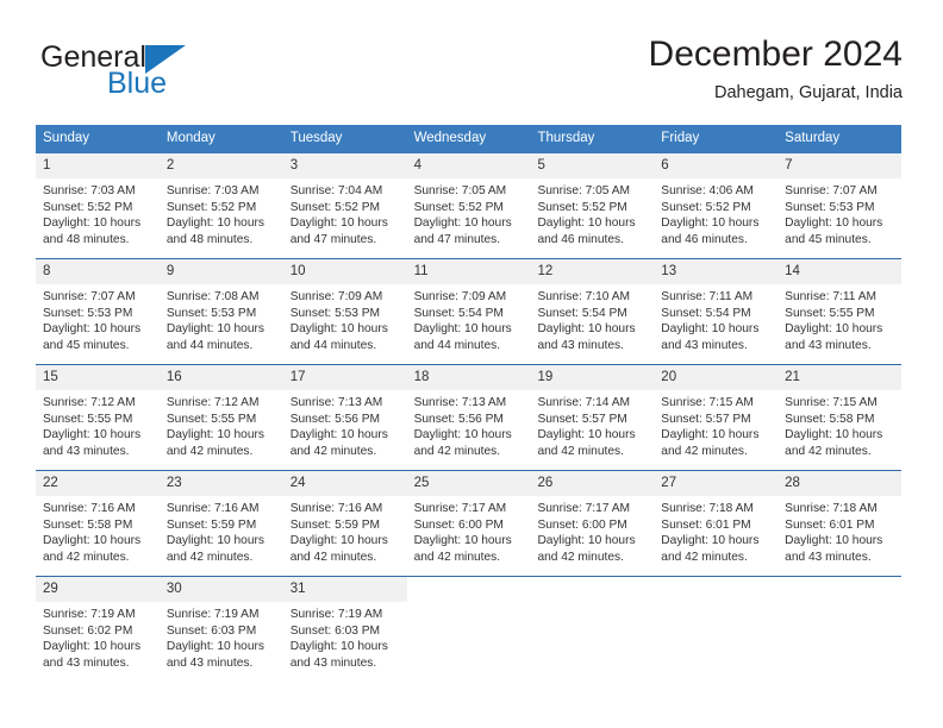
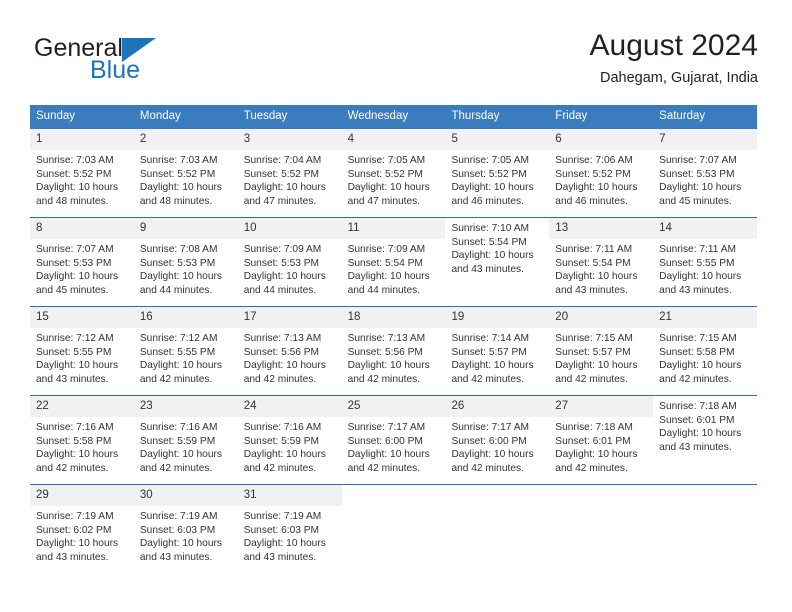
  General
  Blue
- December 2024
+ August 2024
  Dahegam, Gujarat, India
  Sunday
  Monday
  Tuesday
  Wednesday
  Thursday
  Friday
  Saturday
  1
  Sunrise: 7:03 AM
  Sunset: 5:52 PM
  Daylight: 10 hours
  and 48 minutes.
  2
  Sunrise: 7:03 AM
  Sunset: 5:52 PM
  Daylight: 10 hours
  and 48 minutes.
  3
  Sunrise: 7:04 AM
  Sunset: 5:52 PM
  Daylight: 10 hours
  and 47 minutes.
  4
  Sunrise: 7:05 AM
  Sunset: 5:52 PM
  Daylight: 10 hours
  and 47 minutes.
  5
  Sunrise: 7:05 AM
  Sunset: 5:52 PM
  Daylight: 10 hours
  and 46 minutes.
  6
- Sunrise: 4:06 AM
+ Sunrise: 7:06 AM
  Sunset: 5:52 PM
  Daylight: 10 hours
  and 46 minutes.
  7
  Sunrise: 7:07 AM
  Sunset: 5:53 PM
  Daylight: 10 hours
  and 45 minutes.
  8
  Sunrise: 7:07 AM
  Sunset: 5:53 PM
  Daylight: 10 hours
  and 45 minutes.
  9
  Sunrise: 7:08 AM
  Sunset: 5:53 PM
  Daylight: 10 hours
  and 44 minutes.
  10
  Sunrise: 7:09 AM
  Sunset: 5:53 PM
  Daylight: 10 hours
  and 44 minutes.
  11
  Sunrise: 7:09 AM
  Sunset: 5:54 PM
  Daylight: 10 hours
  and 44 minutes.
- 12
  Sunrise: 7:10 AM
  Sunset: 5:54 PM
  Daylight: 10 hours
  and 43 minutes.
  13
  Sunrise: 7:11 AM
  Sunset: 5:54 PM
  Daylight: 10 hours
  and 43 minutes.
  14
  Sunrise: 7:11 AM
  Sunset: 5:55 PM
  Daylight: 10 hours
  and 43 minutes.
  15
  Sunrise: 7:12 AM
  Sunset: 5:55 PM
  Daylight: 10 hours
  and 43 minutes.
  16
  Sunrise: 7:12 AM
  Sunset: 5:55 PM
  Daylight: 10 hours
  and 42 minutes.
  17
  Sunrise: 7:13 AM
  Sunset: 5:56 PM
  Daylight: 10 hours
  and 42 minutes.
  18
  Sunrise: 7:13 AM
  Sunset: 5:56 PM
  Daylight: 10 hours
  and 42 minutes.
  19
  Sunrise: 7:14 AM
  Sunset: 5:57 PM
  Daylight: 10 hours
  and 42 minutes.
  20
  Sunrise: 7:15 AM
  Sunset: 5:57 PM
  Daylight: 10 hours
  and 42 minutes.
  21
  Sunrise: 7:15 AM
  Sunset: 5:58 PM
  Daylight: 10 hours
  and 42 minutes.
  22
  Sunrise: 7:16 AM
  Sunset: 5:58 PM
  Daylight: 10 hours
  and 42 minutes.
  23
  Sunrise: 7:16 AM
  Sunset: 5:59 PM
  Daylight: 10 hours
  and 42 minutes.
  24
  Sunrise: 7:16 AM
  Sunset: 5:59 PM
  Daylight: 10 hours
  and 42 minutes.
  25
  Sunrise: 7:17 AM
  Sunset: 6:00 PM
  Daylight: 10 hours
  and 42 minutes.
  26
  Sunrise: 7:17 AM
  Sunset: 6:00 PM
  Daylight: 10 hours
  and 42 minutes.
  27
  Sunrise: 7:18 AM
  Sunset: 6:01 PM
  Daylight: 10 hours
  and 42 minutes.
- 28
  Sunrise: 7:18 AM
  Sunset: 6:01 PM
  Daylight: 10 hours
  and 43 minutes.
  29
  Sunrise: 7:19 AM
  Sunset: 6:02 PM
  Daylight: 10 hours
  and 43 minutes.
  30
  Sunrise: 7:19 AM
  Sunset: 6:03 PM
  Daylight: 10 hours
  and 43 minutes.
  31
  Sunrise: 7:19 AM
  Sunset: 6:03 PM
  Daylight: 10 hours
  and 43 minutes.
